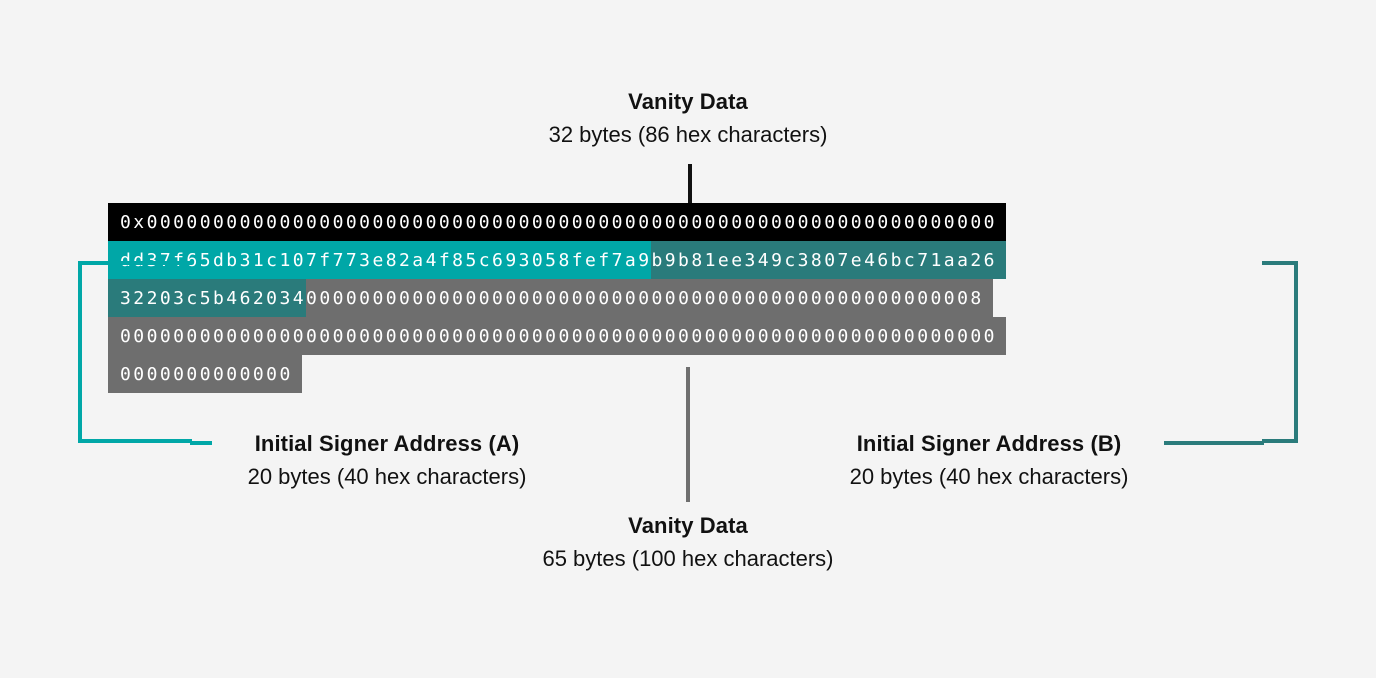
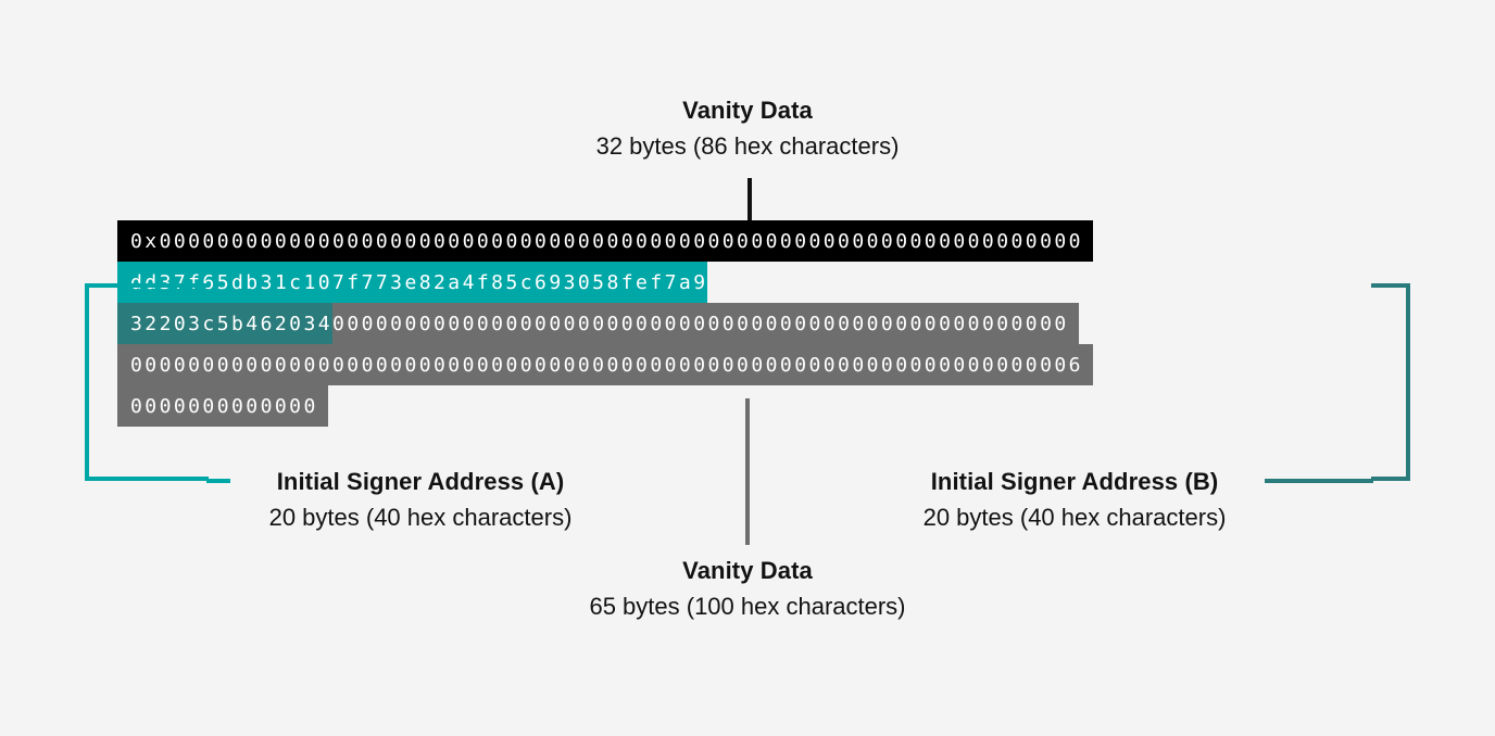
  Vanity Data
  32 bytes (86 hex characters)
  0x0000000000000000000000000000000000000000000000000000000000000000
  dd37f65db31c107f773e82a4f85c693058fef7a9
- b9b81ee349c3807e46bc71aa26
  32203c5b462034
- 000000000000000000000000000000000000000000000000008
+ 000000000000000000000000000000000000000000000000000
- 000000000000000000000000000000000000000000000000000000000000000000
+ 000000000000000000000000000000000000000000000000000000000000000006
  0000000000000
  Initial Signer Address (A)
  20 bytes (40 hex characters)
  Initial Signer Address (B)
  20 bytes (40 hex characters)
  Vanity Data
  65 bytes (100 hex characters)
